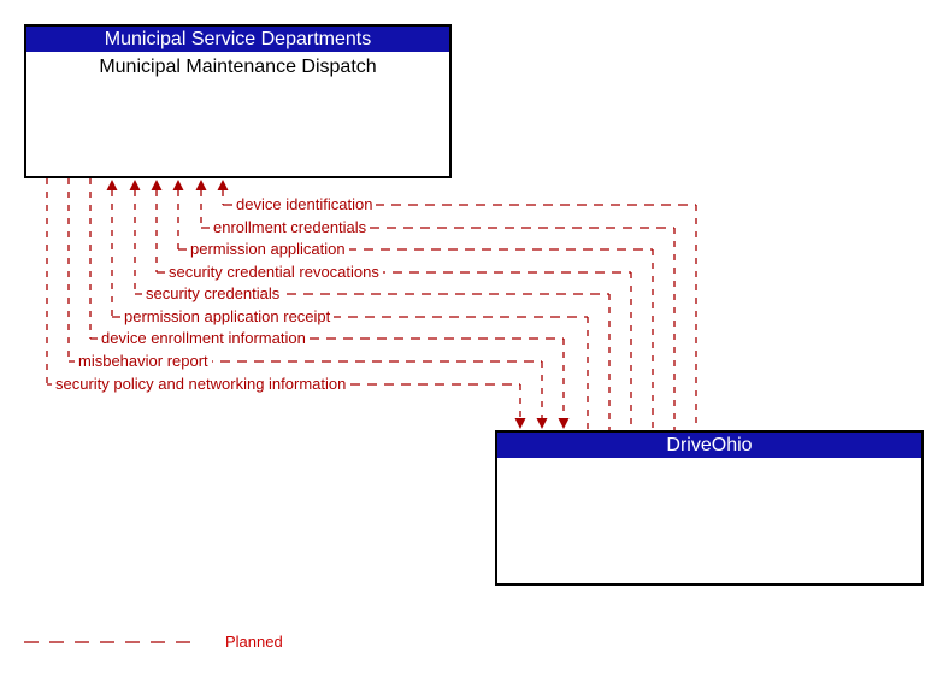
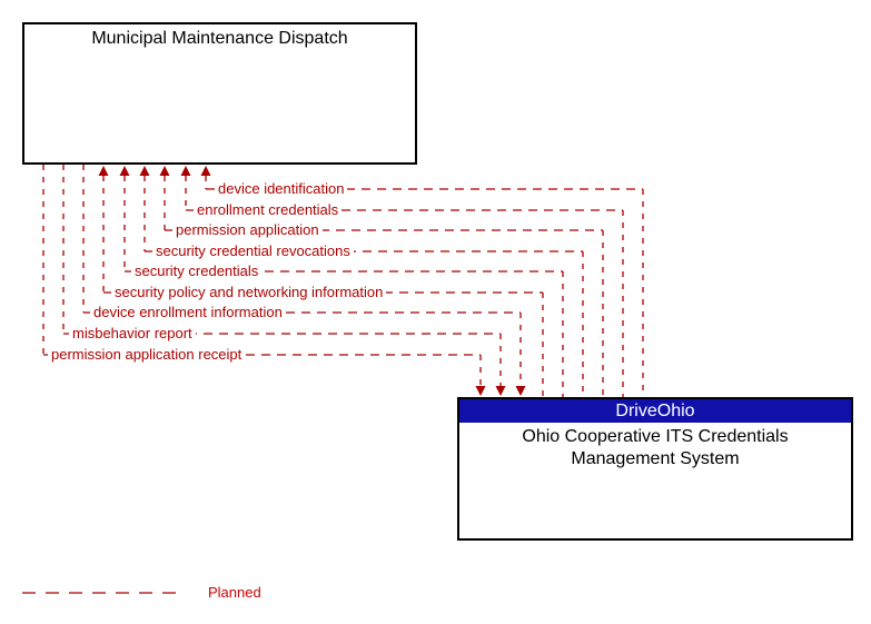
- Municipal Service Departments
  Municipal Maintenance Dispatch
  DriveOhio
+ Ohio Cooperative ITS Credentials Management System
  device identification
  enrollment credentials
  permission application
  security credential revocations
  security credentials
- permission application receipt
+ security policy and networking information
  device enrollment information
  misbehavior report
- security policy and networking information
+ permission application receipt
  Planned
